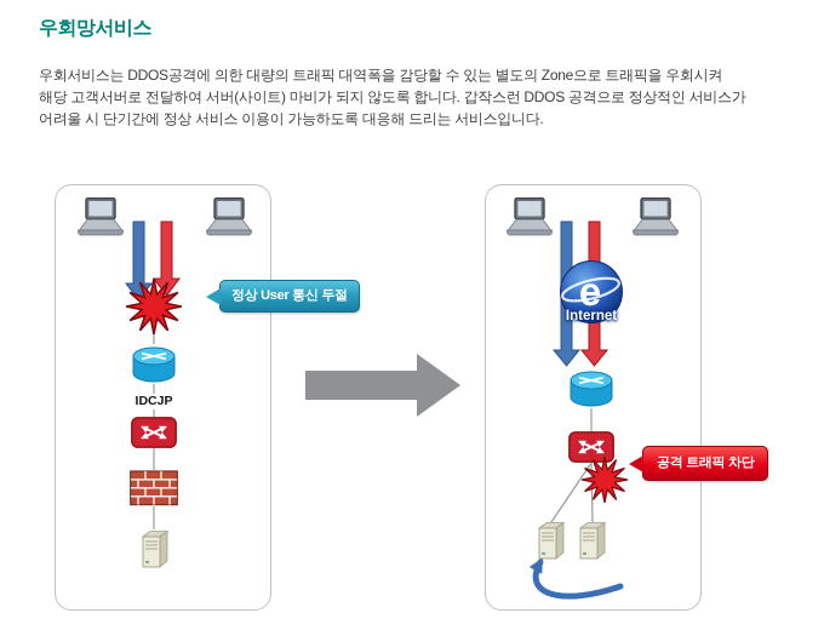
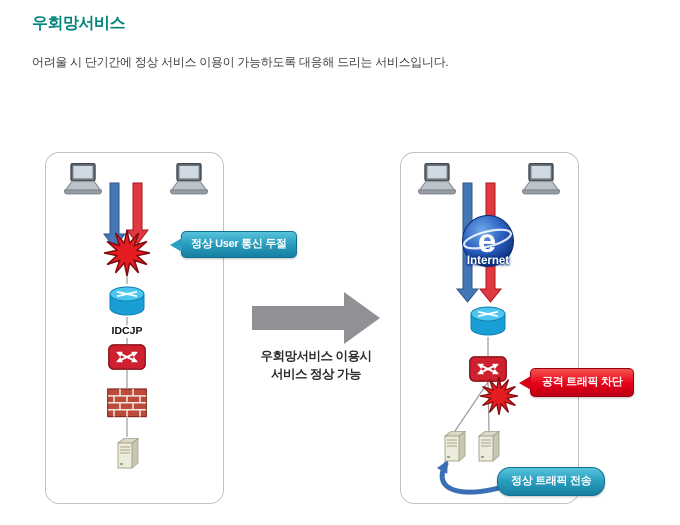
  우회망서비스
- 우회서비스는 DDOS공격에 의한 대량의 트래픽 대역폭을 감당할 수 있는 별도의 Zone으로 트래픽을 우회시켜
- 해당 고객서버로 전달하여 서버(사이트) 마비가 되지 않도록 합니다. 갑작스런 DDOS 공격으로 정상적인 서비스가
  어려울 시 단기간에 정상 서비스 이용이 가능하도록 대응해 드리는 서비스입니다.
  IDCJP
  e
  Internet
  정상 User 통신 두절
  공격 트래픽 차단
+ 정상 트래픽 전송
+ 우회망서비스 이용시
+ 서비스 정상 가능
